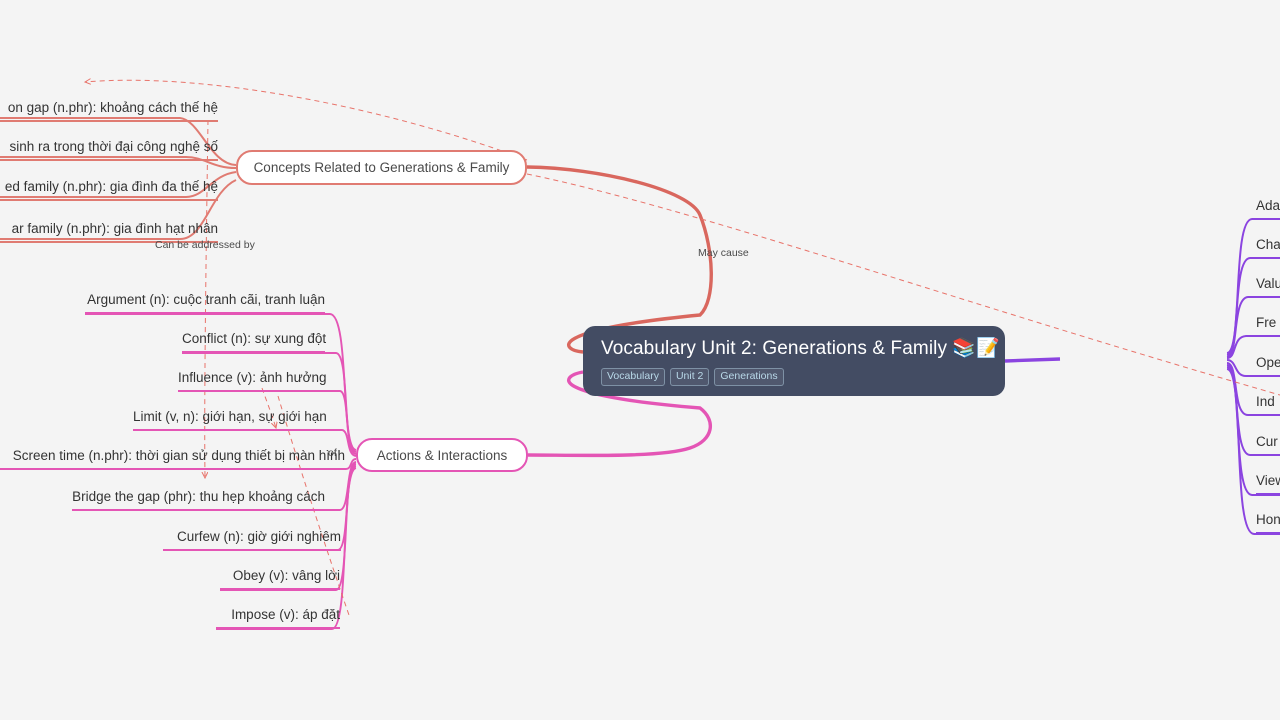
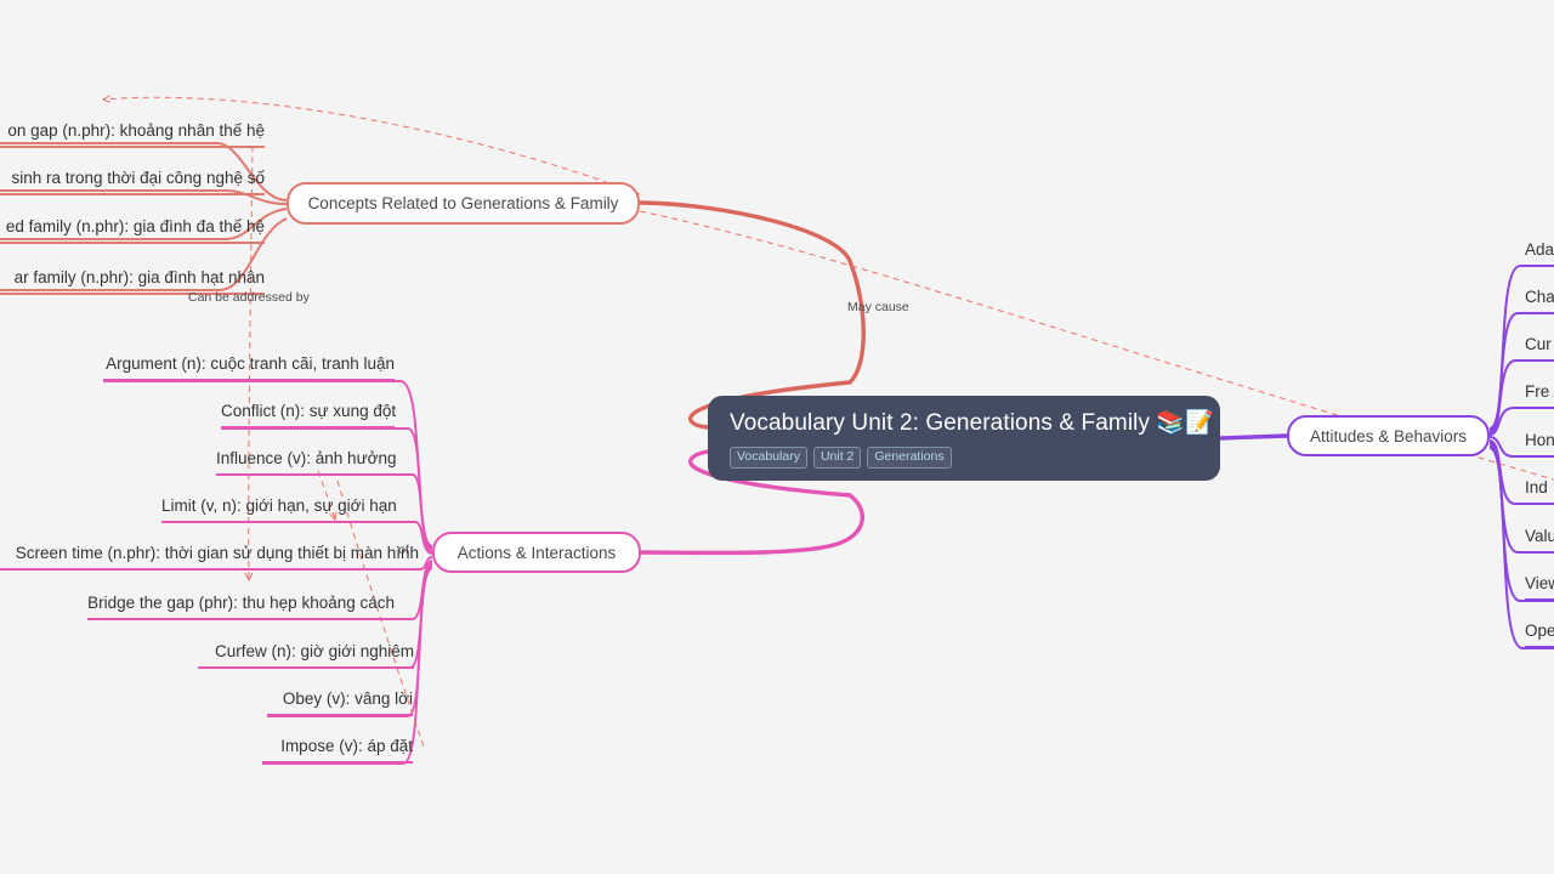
  Vocabulary Unit 2: Generations & Family 📚📝
  Vocabulary
  Unit 2
  Generations
  Concepts Related to Generations & Family
  Actions & Interactions
+ Attitudes & Behaviors
- on gap (n.phr): khoảng cách thế hệ
+ on gap (n.phr): khoảng nhân thế hệ
  sinh ra trong thời đại công nghệ số
  ed family (n.phr): gia đình đa thế hệ
  ar family (n.phr): gia đình hạt nhân
  Argument (n): cuộc tranh cãi, tranh luận
  Conflict (n): sự xung đột
  Influence (v): ảnh hưởng
  Limit (v, n): giới hạn, sự giới hạn
  Screen time (n.phr): thời gian sử dụng thiết bị màn hình
  Bridge the gap (phr): thu hẹp khoảng cách
  Curfew (n): giờ giới nghiêm
  Obey (v): vâng lời
  Impose (v): áp đặt
  Ada
  Cha
- Valu
+ Cur
  Fre
- Ope
+ Hon
  Ind
- Cur
+ Valu
  Vie
- Hon
+ Ope
  May cause
  Can be addressed by
  of
